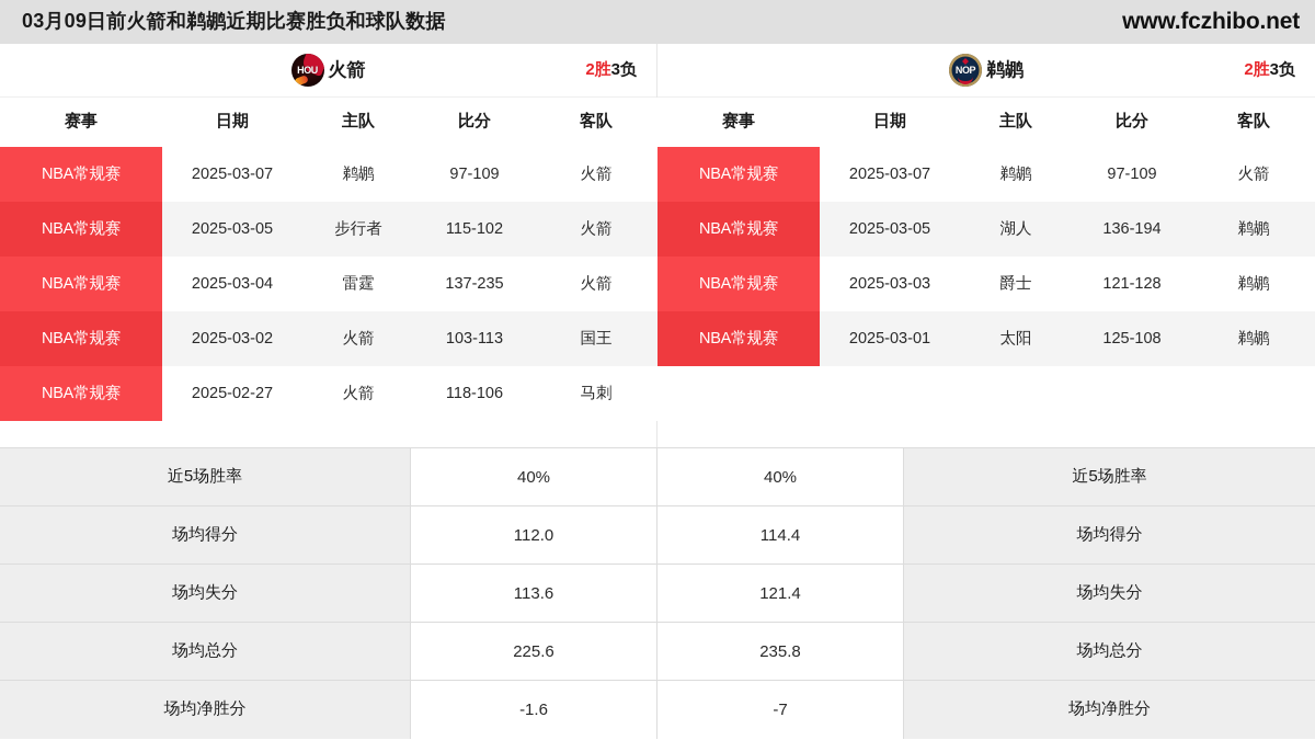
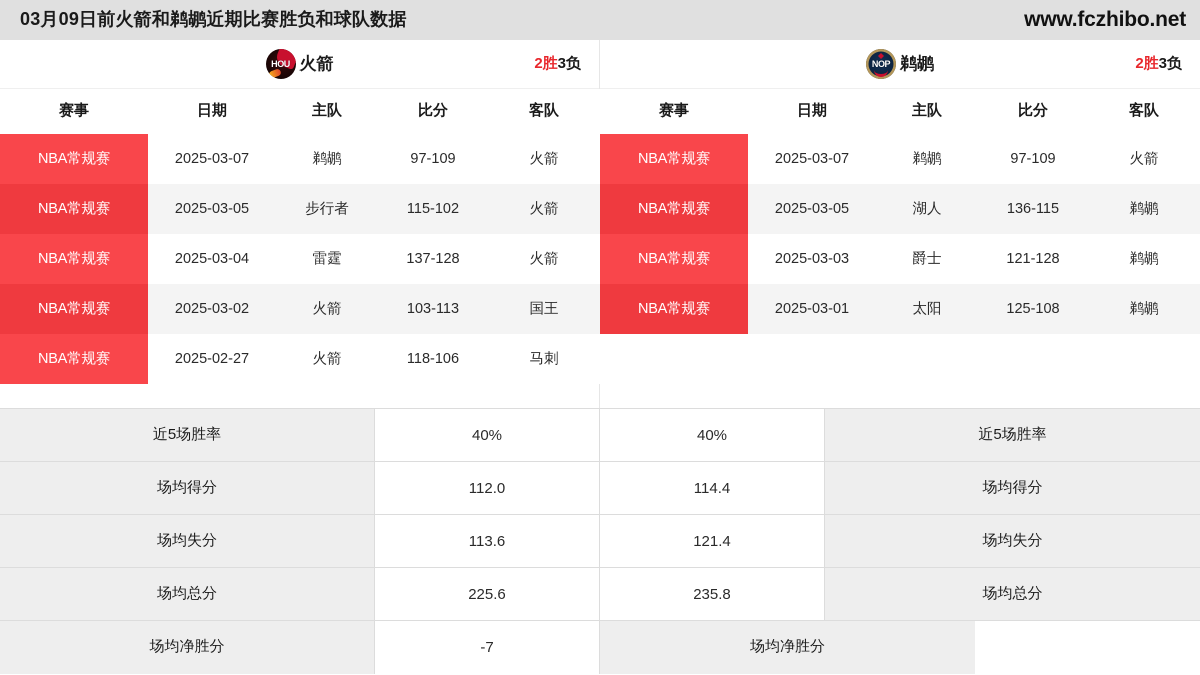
  03月09日前火箭和鹈鹕近期比赛胜负和球队数据
  www.fczhibo.net
  HOU
  火箭
  2胜3负
  赛事	日期	主队	比分	客队
  NBA常规赛	2025-03-07	鹈鹕	97-109	火箭
  NBA常规赛	2025-03-05	步行者	115-102	火箭
- NBA常规赛	2025-03-04	雷霆	137-235	火箭
+ NBA常规赛	2025-03-04	雷霆	137-128	火箭
  NBA常规赛	2025-03-02	火箭	103-113	国王
  NBA常规赛	2025-02-27	火箭	118-106	马刺
  NOP
  鹈鹕
  2胜3负
  赛事	日期	主队	比分	客队
  NBA常规赛	2025-03-07	鹈鹕	97-109	火箭
- NBA常规赛	2025-03-05	湖人	136-194	鹈鹕
+ NBA常规赛	2025-03-05	湖人	136-115	鹈鹕
  NBA常规赛	2025-03-03	爵士	121-128	鹈鹕
  NBA常规赛	2025-03-01	太阳	125-108	鹈鹕
  近5场胜率
  40%
  40%
  近5场胜率
  场均得分
  112.0
  114.4
  场均得分
  场均失分
  113.6
  121.4
  场均失分
  场均总分
  225.6
  235.8
  场均总分
  场均净胜分
- -1.6
  -7
  场均净胜分
